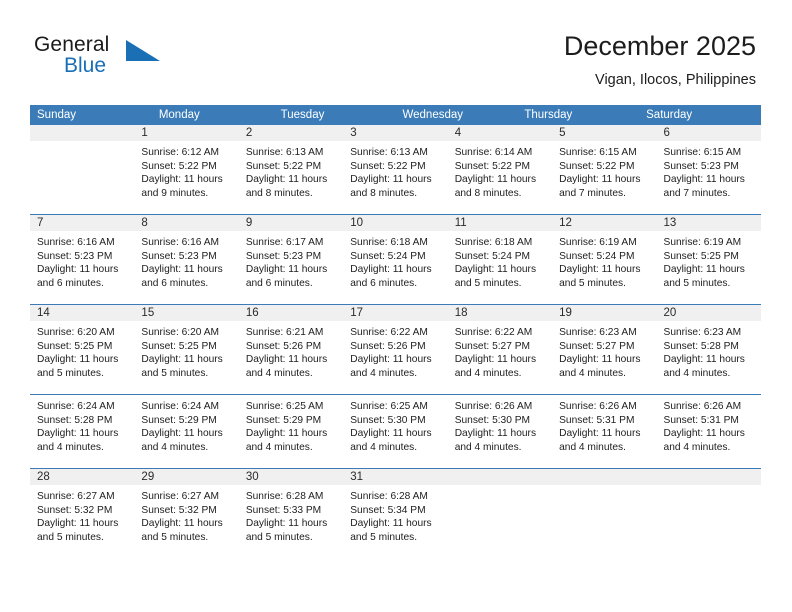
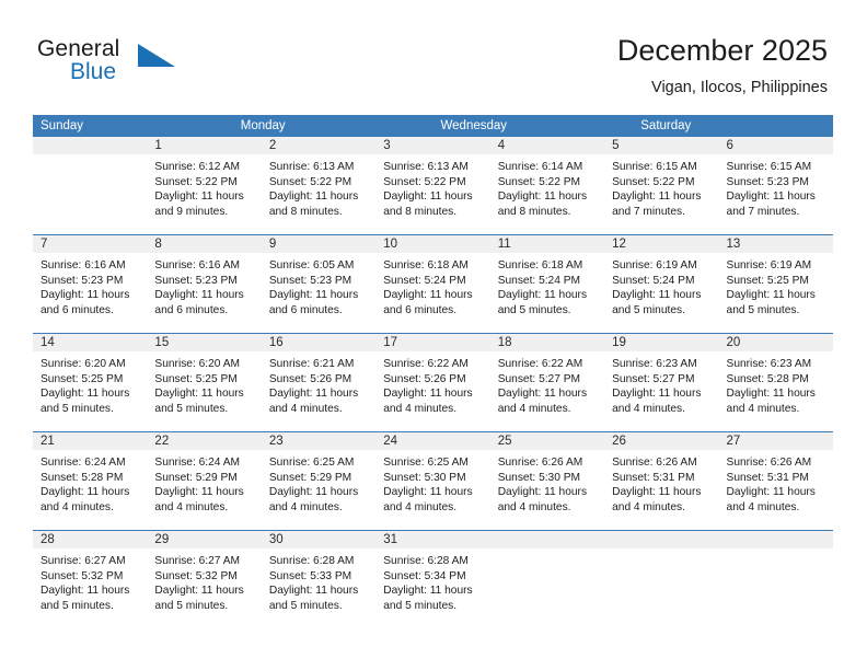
  General
  Blue
  December 2025
  Vigan, Ilocos, Philippines
  Sunday
  Monday
- Tuesday
  Wednesday
- Thursday
  Saturday
  1
  2
  3
  4
  5
  6
  Sunrise: 6:12 AM
  Sunset: 5:22 PM
  Daylight: 11 hours
  and 9 minutes.
  Sunrise: 6:13 AM
  Sunset: 5:22 PM
  Daylight: 11 hours
  and 8 minutes.
  Sunrise: 6:13 AM
  Sunset: 5:22 PM
  Daylight: 11 hours
  and 8 minutes.
  Sunrise: 6:14 AM
  Sunset: 5:22 PM
  Daylight: 11 hours
  and 8 minutes.
  Sunrise: 6:15 AM
  Sunset: 5:22 PM
  Daylight: 11 hours
  and 7 minutes.
  Sunrise: 6:15 AM
  Sunset: 5:23 PM
  Daylight: 11 hours
  and 7 minutes.
  7
  8
  9
  10
  11
  12
  13
  Sunrise: 6:16 AM
  Sunset: 5:23 PM
  Daylight: 11 hours
  and 6 minutes.
  Sunrise: 6:16 AM
  Sunset: 5:23 PM
  Daylight: 11 hours
  and 6 minutes.
- Sunrise: 6:17 AM
+ Sunrise: 6:05 AM
  Sunset: 5:23 PM
  Daylight: 11 hours
  and 6 minutes.
  Sunrise: 6:18 AM
  Sunset: 5:24 PM
  Daylight: 11 hours
  and 6 minutes.
  Sunrise: 6:18 AM
  Sunset: 5:24 PM
  Daylight: 11 hours
  and 5 minutes.
  Sunrise: 6:19 AM
  Sunset: 5:24 PM
  Daylight: 11 hours
  and 5 minutes.
  Sunrise: 6:19 AM
  Sunset: 5:25 PM
  Daylight: 11 hours
  and 5 minutes.
  14
  15
  16
  17
  18
  19
  20
  Sunrise: 6:20 AM
  Sunset: 5:25 PM
  Daylight: 11 hours
  and 5 minutes.
  Sunrise: 6:20 AM
  Sunset: 5:25 PM
  Daylight: 11 hours
  and 5 minutes.
  Sunrise: 6:21 AM
  Sunset: 5:26 PM
  Daylight: 11 hours
  and 4 minutes.
  Sunrise: 6:22 AM
  Sunset: 5:26 PM
  Daylight: 11 hours
  and 4 minutes.
  Sunrise: 6:22 AM
  Sunset: 5:27 PM
  Daylight: 11 hours
  and 4 minutes.
  Sunrise: 6:23 AM
  Sunset: 5:27 PM
  Daylight: 11 hours
  and 4 minutes.
  Sunrise: 6:23 AM
  Sunset: 5:28 PM
  Daylight: 11 hours
  and 4 minutes.
+ 21
+ 22
+ 23
+ 24
+ 25
+ 26
+ 27
  Sunrise: 6:24 AM
  Sunset: 5:28 PM
  Daylight: 11 hours
  and 4 minutes.
  Sunrise: 6:24 AM
  Sunset: 5:29 PM
  Daylight: 11 hours
  and 4 minutes.
  Sunrise: 6:25 AM
  Sunset: 5:29 PM
  Daylight: 11 hours
  and 4 minutes.
  Sunrise: 6:25 AM
  Sunset: 5:30 PM
  Daylight: 11 hours
  and 4 minutes.
  Sunrise: 6:26 AM
  Sunset: 5:30 PM
  Daylight: 11 hours
  and 4 minutes.
  Sunrise: 6:26 AM
  Sunset: 5:31 PM
  Daylight: 11 hours
  and 4 minutes.
  Sunrise: 6:26 AM
  Sunset: 5:31 PM
  Daylight: 11 hours
  and 4 minutes.
  28
  29
  30
  31
  Sunrise: 6:27 AM
  Sunset: 5:32 PM
  Daylight: 11 hours
  and 5 minutes.
  Sunrise: 6:27 AM
  Sunset: 5:32 PM
  Daylight: 11 hours
  and 5 minutes.
  Sunrise: 6:28 AM
  Sunset: 5:33 PM
  Daylight: 11 hours
  and 5 minutes.
  Sunrise: 6:28 AM
  Sunset: 5:34 PM
  Daylight: 11 hours
  and 5 minutes.
